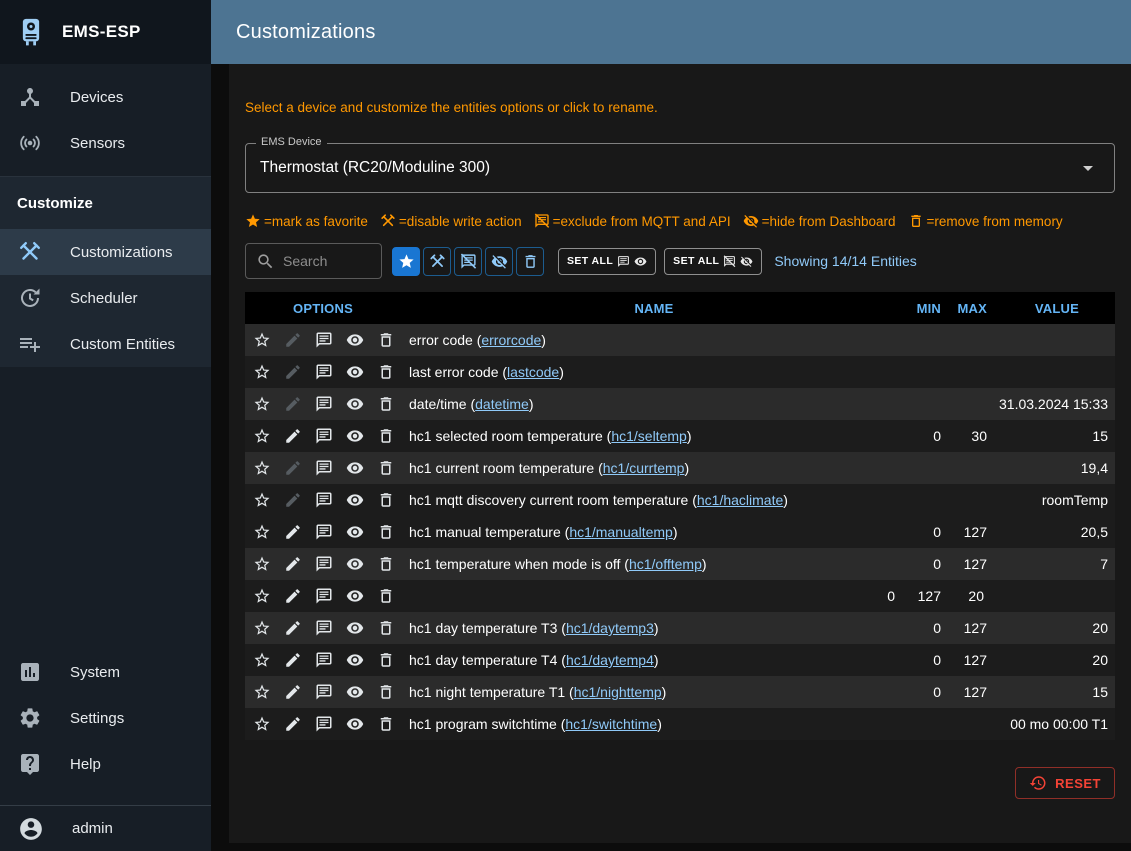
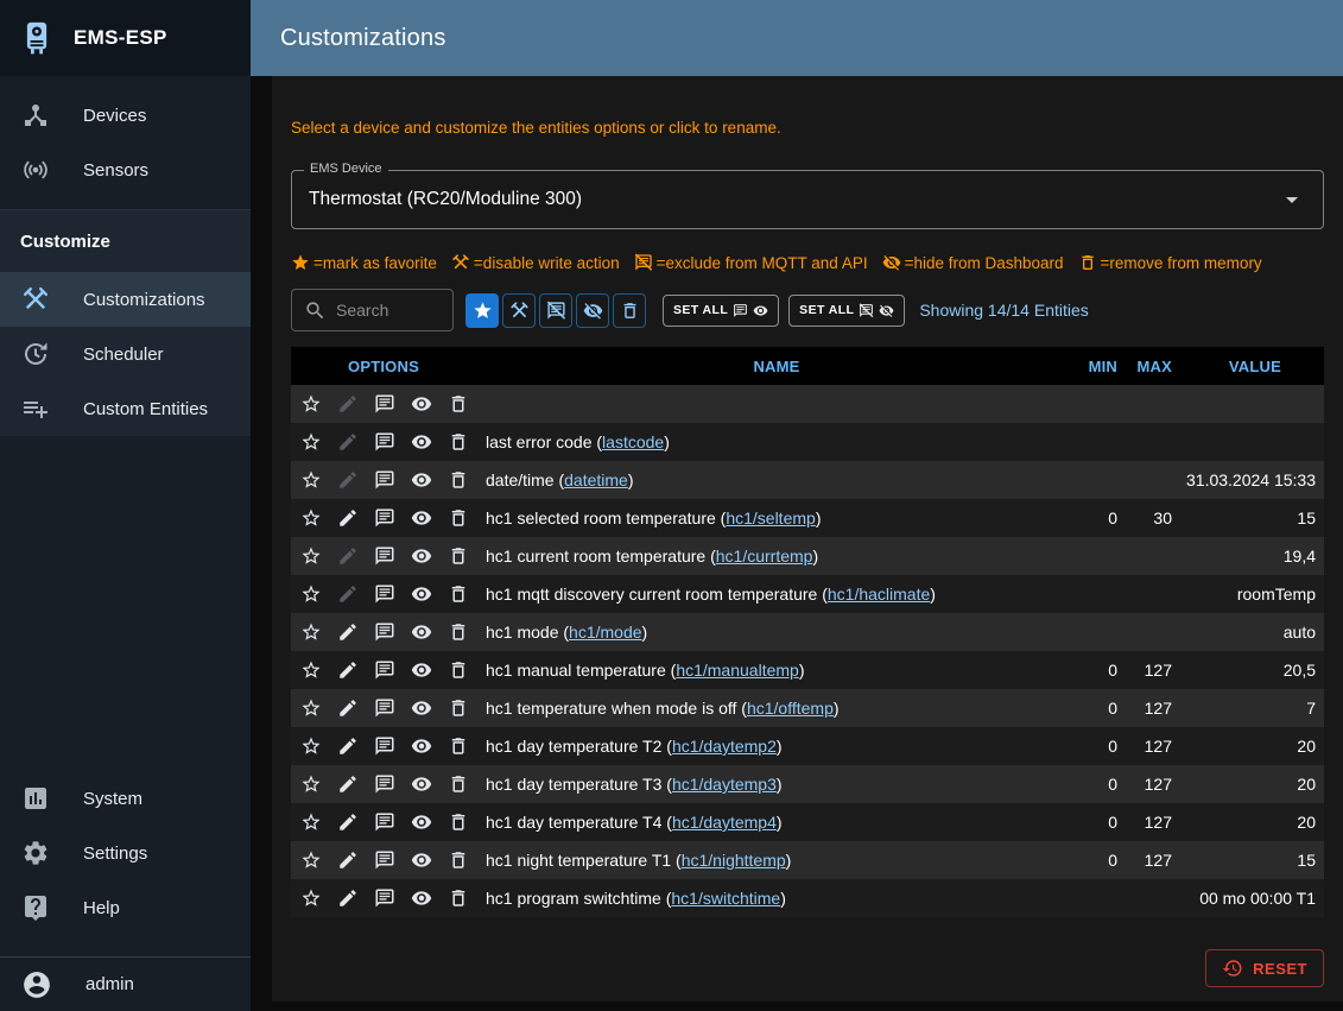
  EMS-ESP
  Devices
  Sensors
  Customize
  Customizations
  Scheduler
  Custom Entities
  System
  Settings
  Help
  admin
  Customizations
  Select a device and customize the entities options or click to rename.
  EMS Device
  Thermostat (RC20/Moduline 300)
  =mark as favorite
  =disable write action
  =exclude from MQTT and API
  =hide from Dashboard
  =remove from memory
  Search
  SET ALL
  SET ALL
  Showing 14/14 Entities
  OPTIONS
  NAME
  MIN
  MAX
  VALUE
- error code (errorcode)
  last error code (lastcode)
  date/time (datetime)
  31.03.2024 15:33
  hc1 selected room temperature (hc1/seltemp)
  0
  30
  15
  hc1 current room temperature (hc1/currtemp)
  19,4
  hc1 mqtt discovery current room temperature (hc1/haclimate)
  roomTemp
+ hc1 mode (hc1/mode)
+ auto
  hc1 manual temperature (hc1/manualtemp)
  0
  127
  20,5
  hc1 temperature when mode is off (hc1/offtemp)
  0
  127
  7
+ hc1 day temperature T2 (hc1/daytemp2)
  0
  127
  20
  hc1 day temperature T3 (hc1/daytemp3)
  0
  127
  20
  hc1 day temperature T4 (hc1/daytemp4)
  0
  127
  20
  hc1 night temperature T1 (hc1/nighttemp)
  0
  127
  15
  hc1 program switchtime (hc1/switchtime)
  00 mo 00:00 T1
  RESET
